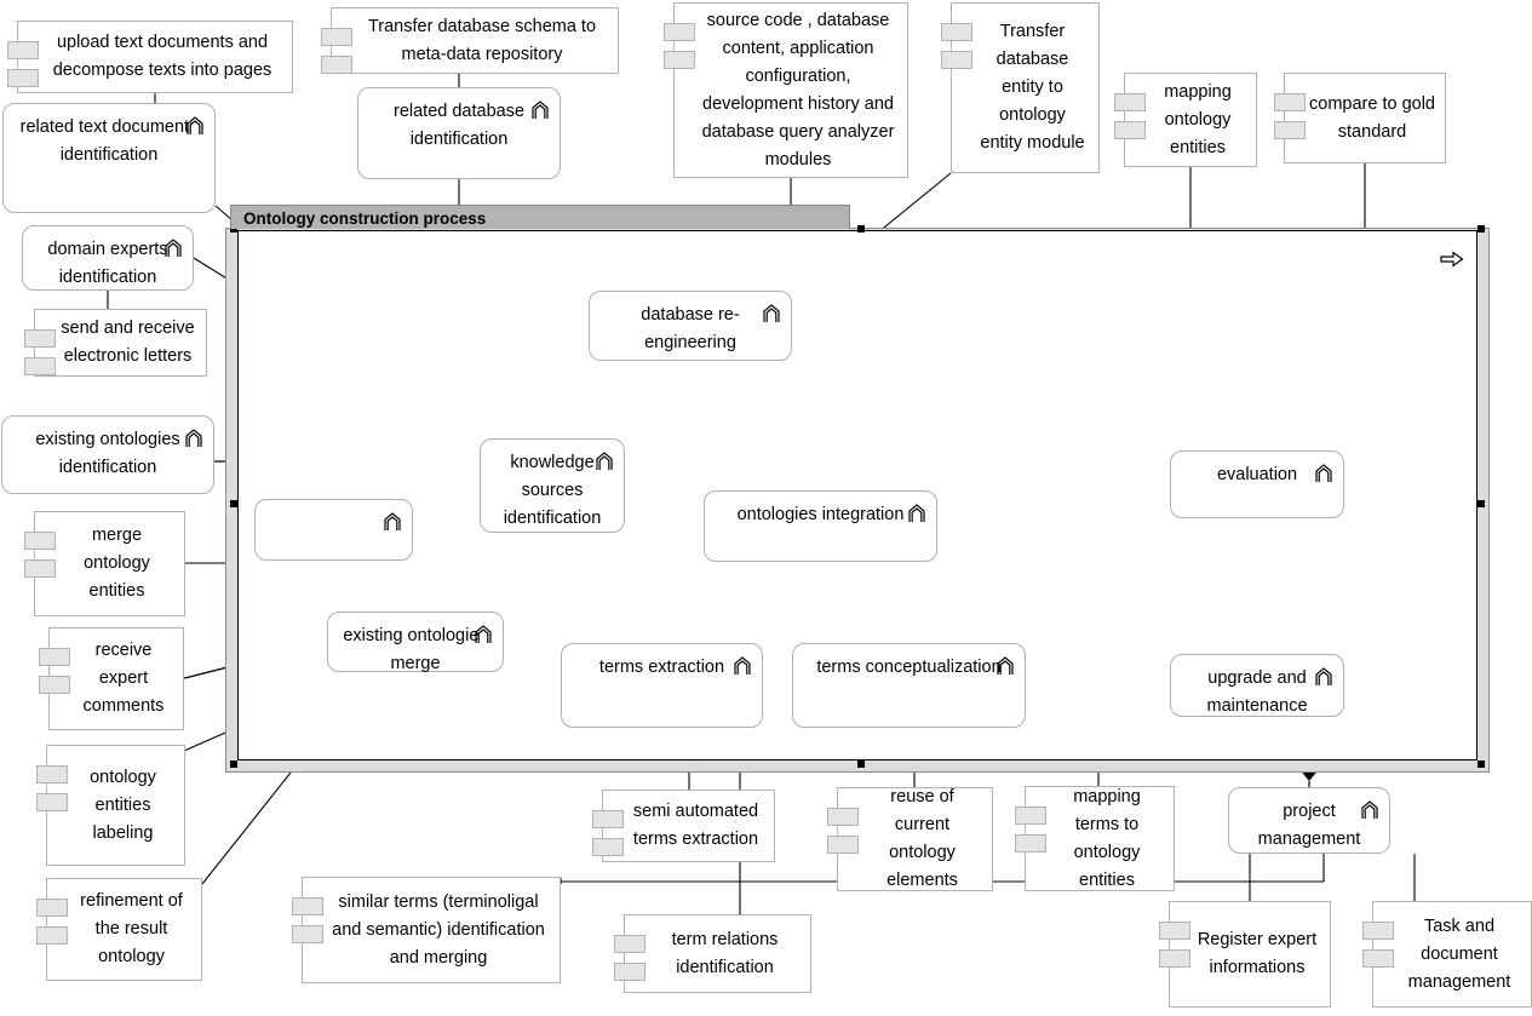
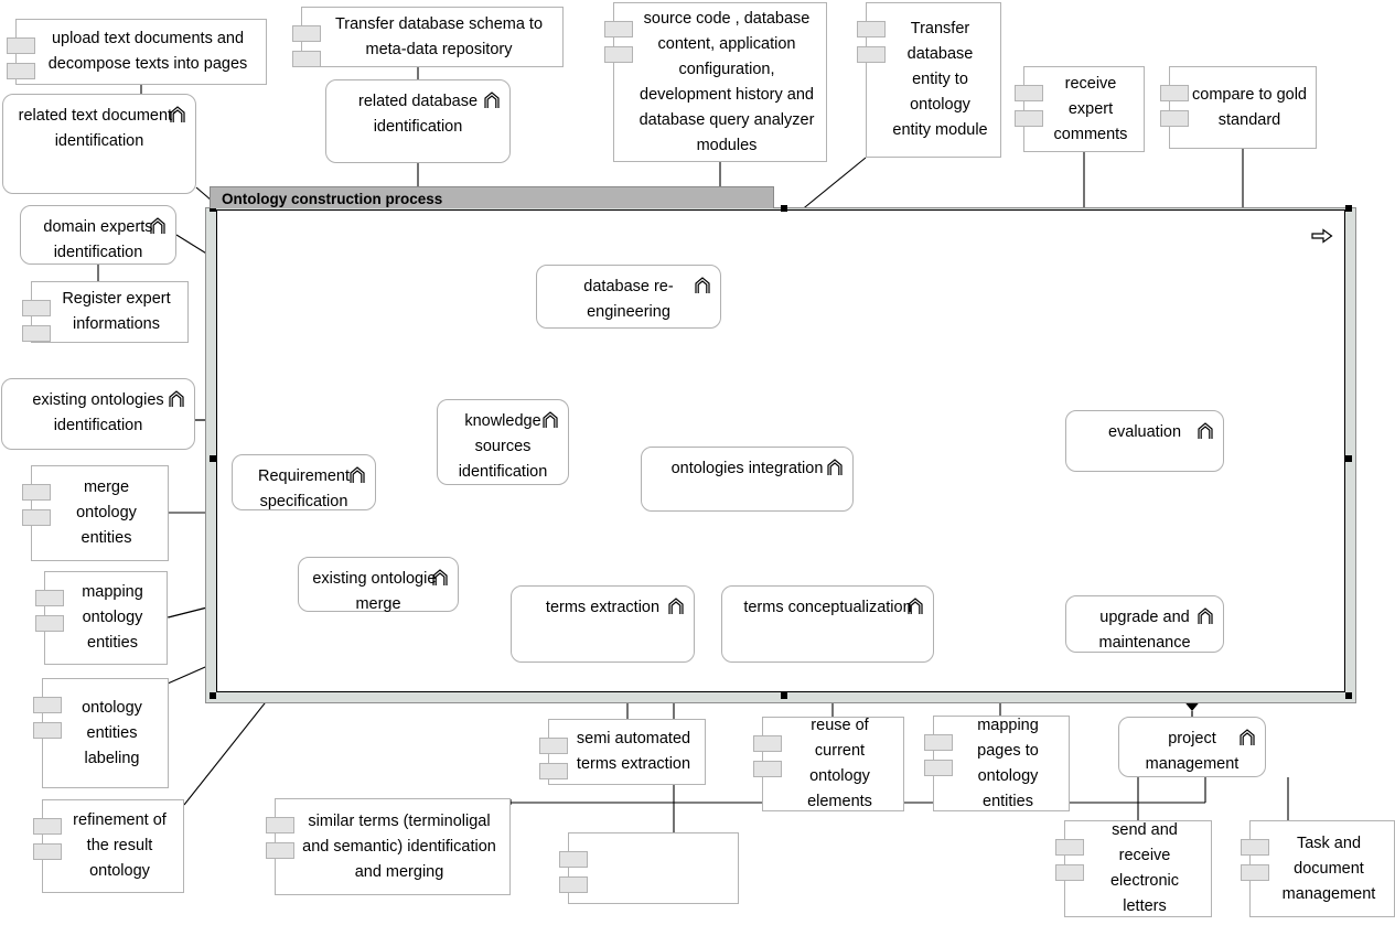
  Ontology construction process
  upload text documents and decompose texts into pages
  Transfer database schema to meta-data repository
  source code , database content, application configuration, development history and database query analyzer modules
  Transfer database entity to ontology entity module
- mapping ontology entities
+ receive expert comments
  compare to gold standard
- send and receive electronic letters
+ Register expert informations
  merge ontology entities
- receive expert comments
+ mapping ontology entities
  ontology entities labeling
  refinement of the result ontology
  similar terms (terminoligal and semantic) identification and merging
  semi automated terms extraction
- term relations identification
  reuse of current ontology elements
- mapping terms to ontology entities
+ mapping pages to ontology entities
- Register expert informations
+ send and receive electronic letters
  Task and document management
  related text document identification
  related database identification
  domain experts identification
  existing ontologies identification
+ Requirement specification
  database re-engineering
  knowledge sources identification
  ontologies integration
  existing ontologie merge
  terms extraction
  terms conceptualization
  evaluation
  upgrade and maintenance
  project management
